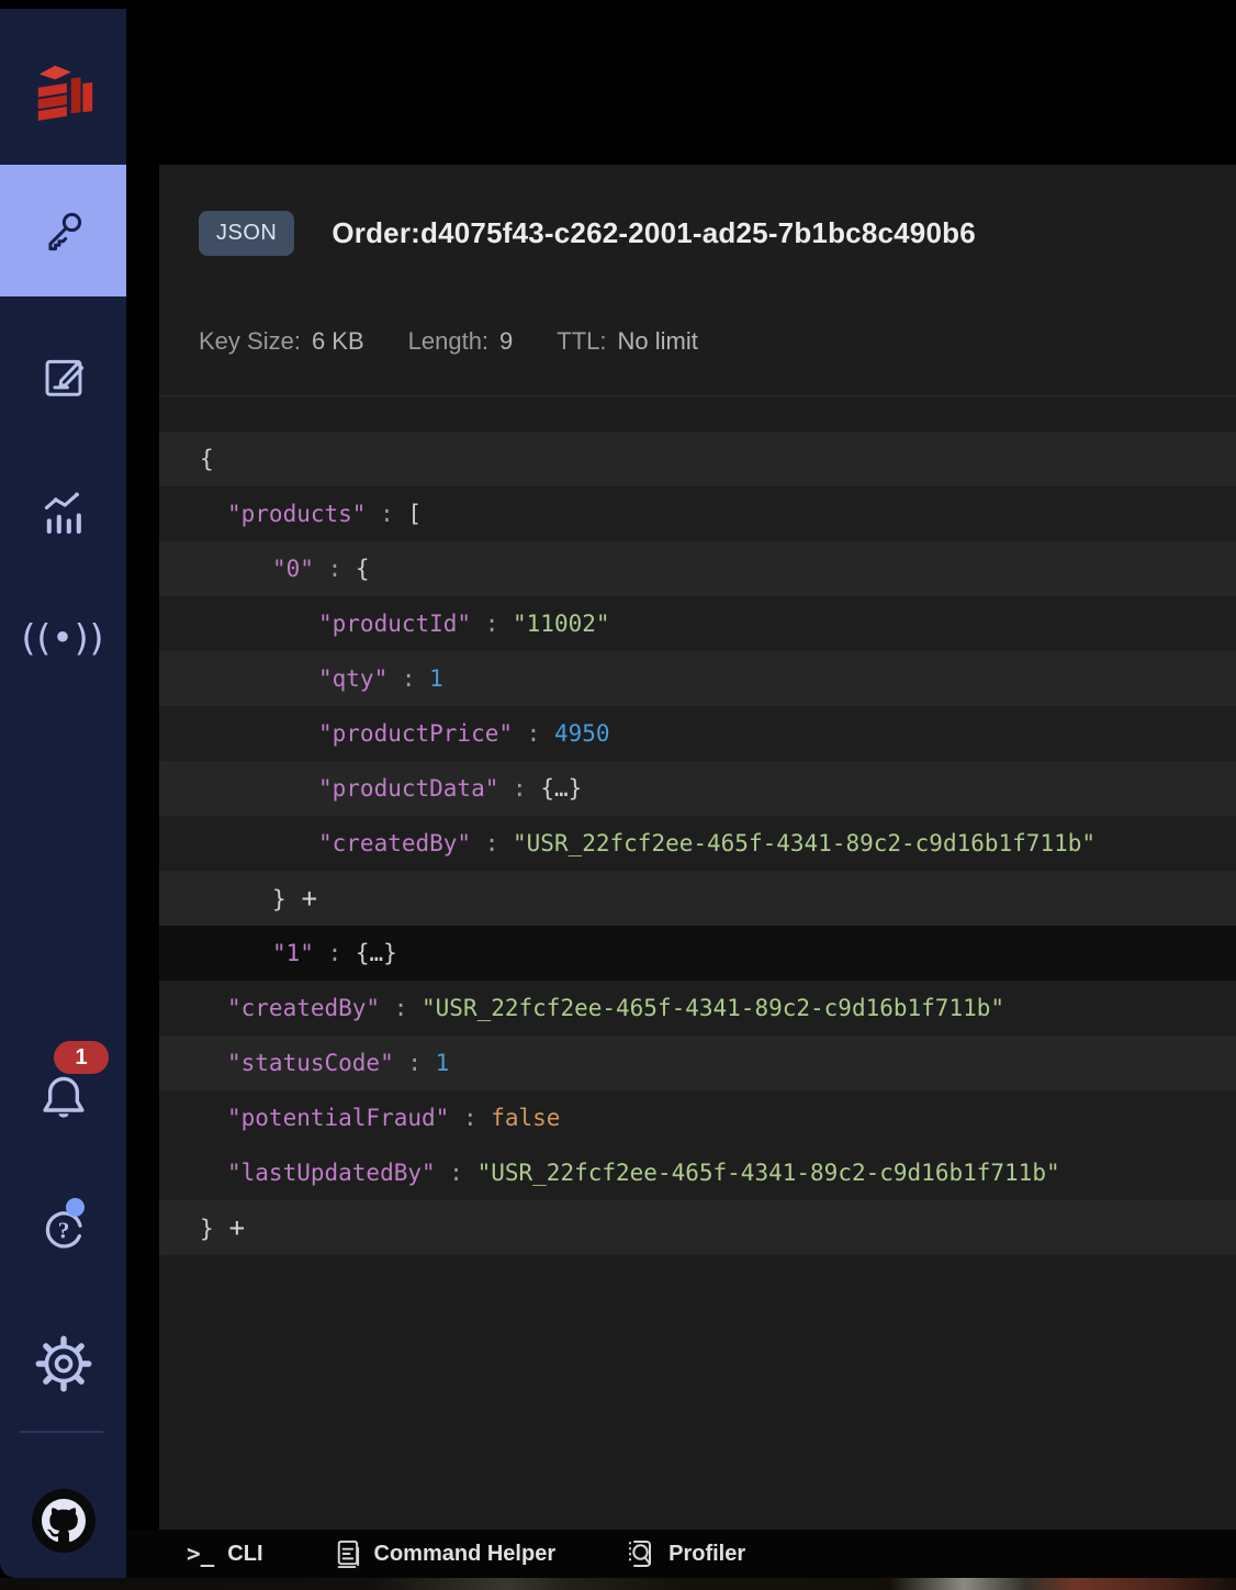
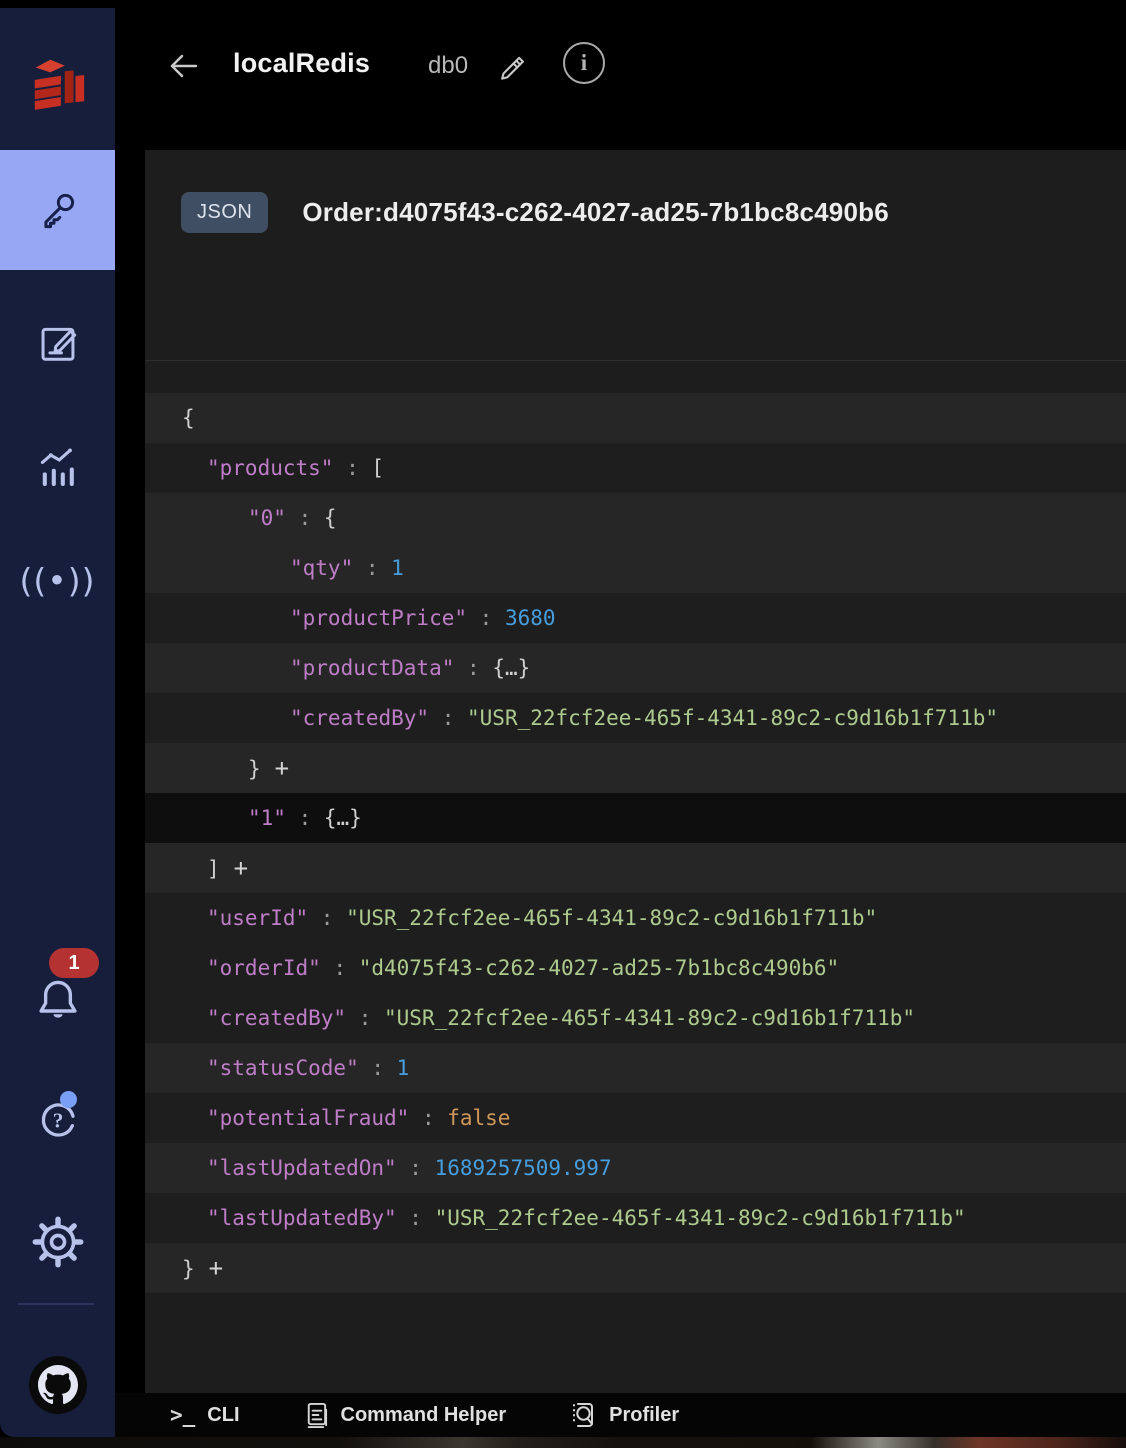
  ((•))
  1
  ?
+ localRedis
+ db0
+ i
  JSON
- Order:d4075f43-c262-2001-ad25-7b1bc8c490b6
+ Order:d4075f43-c262-4027-ad25-7b1bc8c490b6
- Key Size:
- 6 KB
- Length:
- 9
- TTL:
- No limit
  {
  "products" : [
  "0" : {
- "productId" : "11002"
  "qty" : 1
- "productPrice" : 4950
+ "productPrice" : 3680
  "productData" : {…}
  "createdBy" : "USR_22fcf2ee-465f-4341-89c2-c9d16b1f711b"
  } +
  "1" : {…}
+ ] +
+ "userId" : "USR_22fcf2ee-465f-4341-89c2-c9d16b1f711b"
+ "orderId" : "d4075f43-c262-4027-ad25-7b1bc8c490b6"
  "createdBy" : "USR_22fcf2ee-465f-4341-89c2-c9d16b1f711b"
  "statusCode" : 1
  "potentialFraud" : false
+ "lastUpdatedOn" : 1689257509.997
  "lastUpdatedBy" : "USR_22fcf2ee-465f-4341-89c2-c9d16b1f711b"
  } +
  >_
  CLI
  Command Helper
  Profiler
